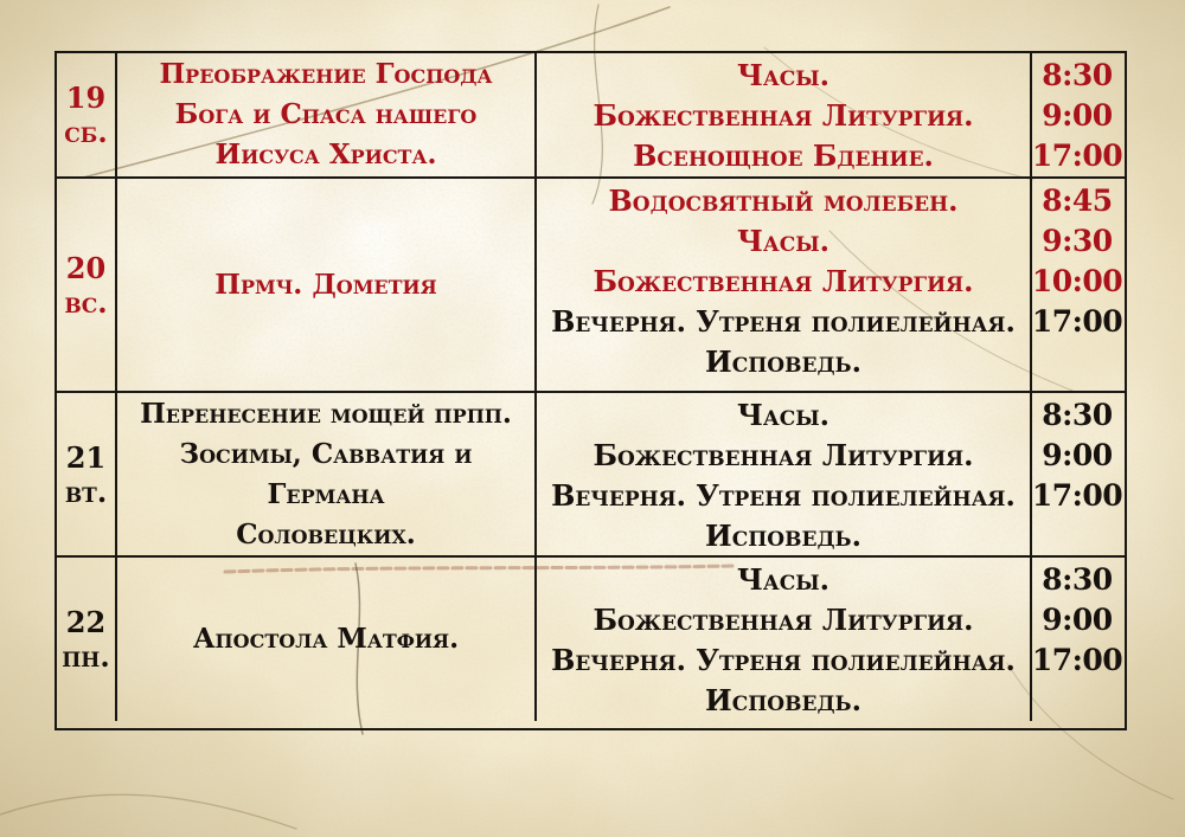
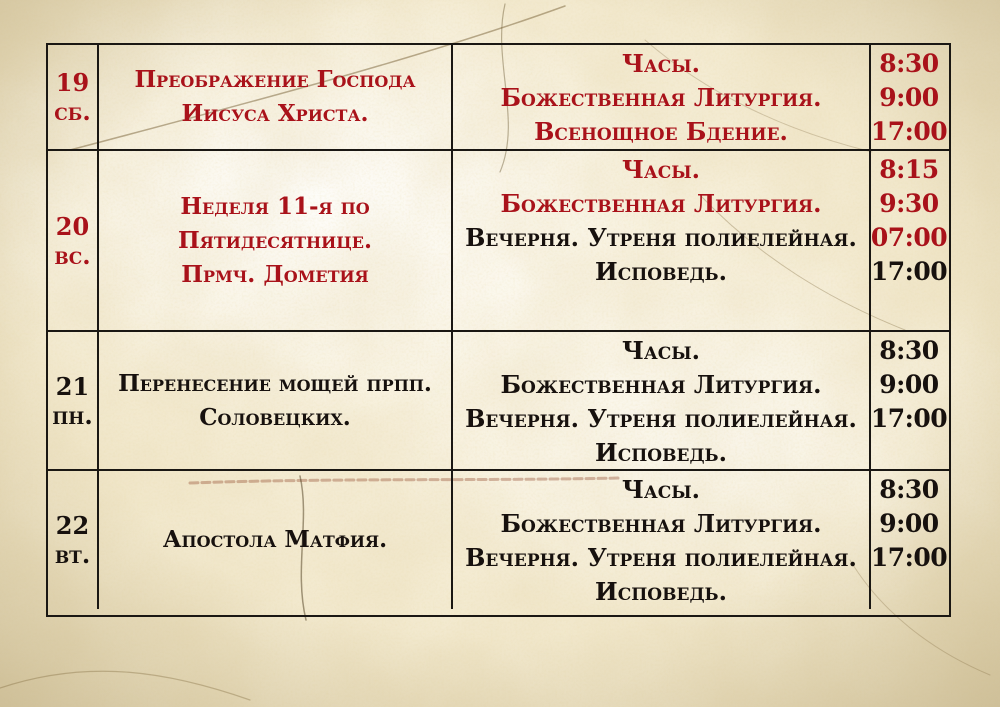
  19
  сб.
  Преображение Господа
- Бога и Спаса нашего
  Иисуса Христа.
  Часы.
  Божественная Литургия.
  Всенощное Бдение.
  8:30
  9:00
  17:00
  20
  вс.
+ Неделя 11-я по
+ Пятидесятнице.
  Прмч. Дометия
- Водосвятный молебен.
  Часы.
  Божественная Литургия.
  Вечерня. Утреня полиелейная.
  Исповедь.
- 8:45
+ 8:15
  9:30
- 10:00
+ 07:00
  17:00
  21
- вт.
+ пн.
  Перенесение мощей прпп.
- Зосимы, Савватия и Германа
  Соловецких.
  Часы.
  Божественная Литургия.
  Вечерня. Утреня полиелейная.
  Исповедь.
  8:30
  9:00
  17:00
  22
- пн.
+ вт.
  Апостола Матфия.
  Часы.
  Божественная Литургия.
  Вечерня. Утреня полиелейная.
  Исповедь.
  8:30
  9:00
  17:00
